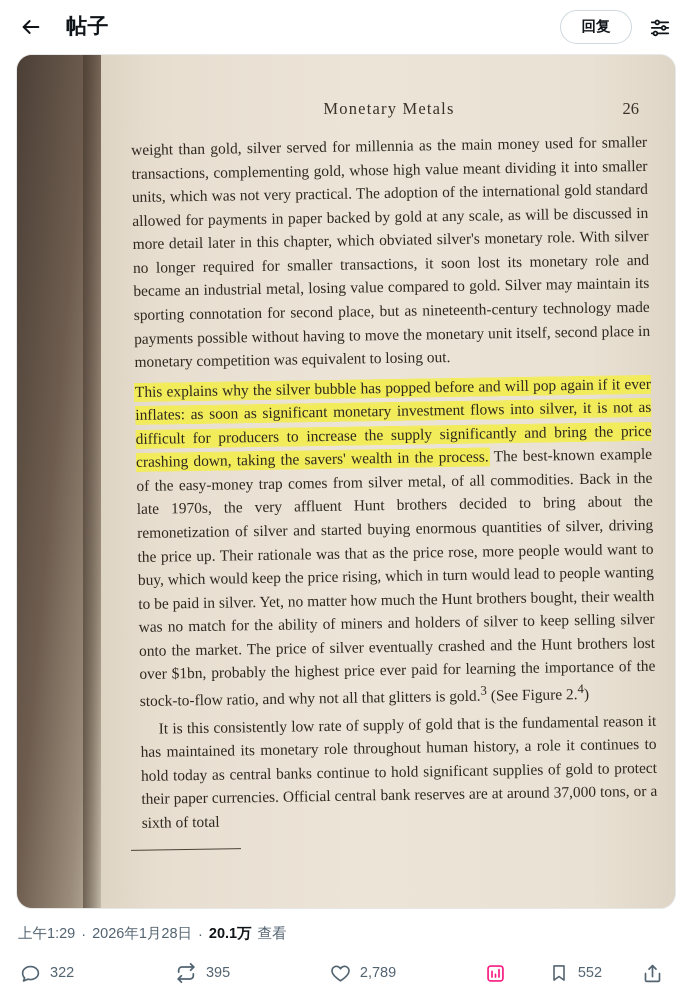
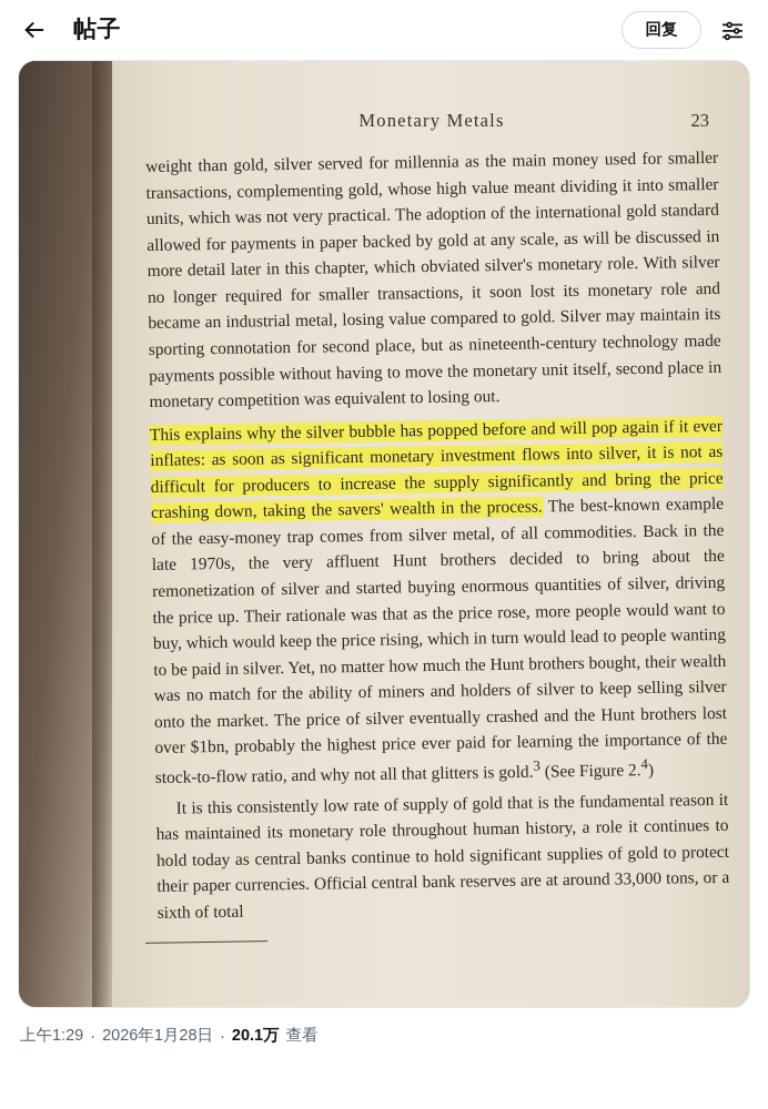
  帖子
  回复
  Monetary Metals
- 26
+ 23
  weight than gold, silver served for millennia as the main money used for smaller transactions, complementing gold, whose high value meant dividing it into smaller units, which was not very practical. The adoption of the international gold standard allowed for payments in paper backed by gold at any scale, as will be discussed in more detail later in this chapter, which obviated silver's monetary role. With silver no longer required for smaller transactions, it soon lost its monetary role and became an industrial metal, losing value compared to gold. Silver may maintain its sporting connotation for second place, but as nineteenth-century technology made payments possible without having to move the monetary unit itself, second place in monetary competition was equivalent to losing out.
  This explains why the silver bubble has popped before and will pop again if it ever inflates: as soon as significant monetary investment flows into silver, it is not as difficult for producers to increase the supply significantly and bring the price crashing down, taking the savers' wealth in the process. The best-known example of the easy-money trap comes from silver metal, of all commodities. Back in the late 1970s, the very affluent Hunt brothers decided to bring about the remonetization of silver and started buying enormous quantities of silver, driving the price up. Their rationale was that as the price rose, more people would want to buy, which would keep the price rising, which in turn would lead to people wanting to be paid in silver. Yet, no matter how much the Hunt brothers bought, their wealth was no match for the ability of miners and holders of silver to keep selling silver onto the market. The price of silver eventually crashed and the Hunt brothers lost over $1bn, probably the highest price ever paid for learning the importance of the stock-to-flow ratio, and why not all that glitters is gold.3 (See Figure 2.4)
- It is this consistently low rate of supply of gold that is the fundamental reason it has maintained its monetary role throughout human history, a role it continues to hold today as central banks continue to hold significant supplies of gold to protect their paper currencies. Official central bank reserves are at around 37,000 tons, or a sixth of total
+ It is this consistently low rate of supply of gold that is the fundamental reason it has maintained its monetary role throughout human history, a role it continues to hold today as central banks continue to hold significant supplies of gold to protect their paper currencies. Official central bank reserves are at around 33,000 tons, or a sixth of total
  上午1:29
  ·
  2026年1月28日
  ·
  20.1万
  查看
- 322
- 395
- 2,789
- 552
